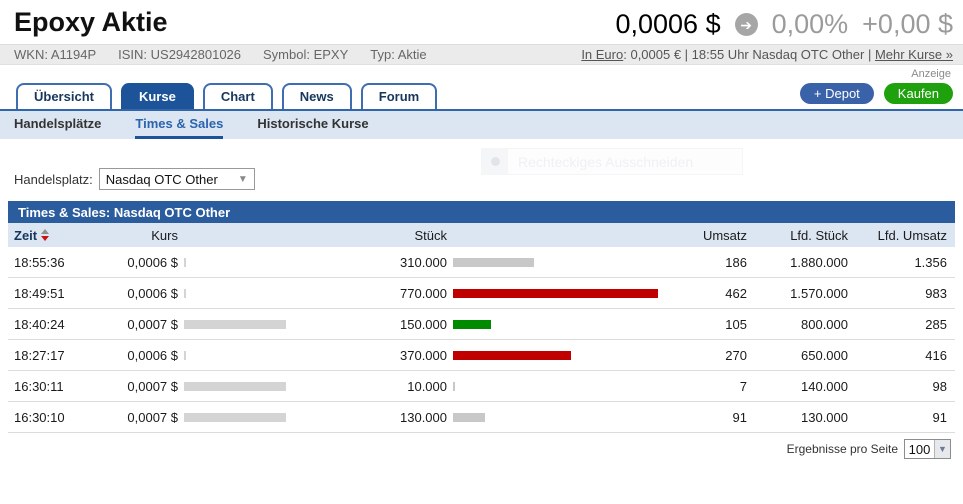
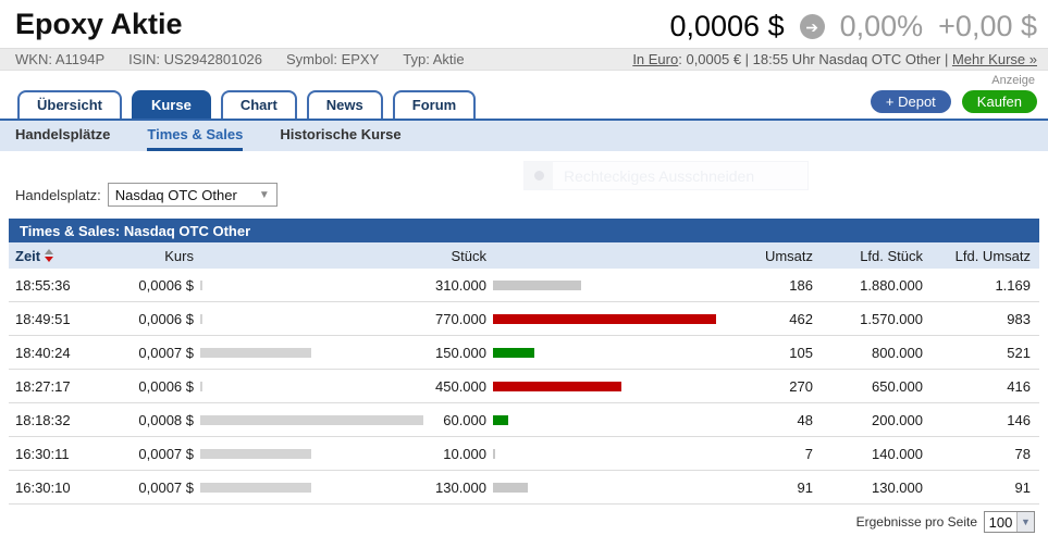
  Epoxy Aktie
  0,0006 $
  ➔
  0,00%
  +0,00 $
  WKN: A1194P ISIN: US2942801026 Symbol: EPXY Typ: Aktie
  In Euro: 0,0005 € | 18:55 Uhr Nasdaq OTC Other | Mehr Kurse »
  Anzeige
  Übersicht
  Kurse
  Chart
  News
  Forum
  + Depot
  Kaufen
  Handelsplätze
  Times & Sales
  Historische Kurse
  Handelsplatz:
  Nasdaq OTC Other
  ▼
  Times & Sales: Nasdaq OTC Other
  Zeit
  Kurs
  Stück
  Umsatz
  Lfd. Stück
  Lfd. Umsatz
  18:55:36
  0,0006 $
  310.000
  186
  1.880.000
- 1.356
+ 1.169
  18:49:51
  0,0006 $
  770.000
  462
  1.570.000
  983
  18:40:24
  0,0007 $
  150.000
  105
  800.000
- 285
+ 521
  18:27:17
  0,0006 $
- 370.000
+ 450.000
  270
  650.000
  416
+ 18:18:32
+ 0,0008 $
+ 60.000
+ 48
+ 200.000
+ 146
  16:30:11
  0,0007 $
  10.000
  7
  140.000
- 98
+ 78
  16:30:10
  0,0007 $
  130.000
  91
  130.000
  91
  Ergebnisse pro Seite
  100
  ▼
